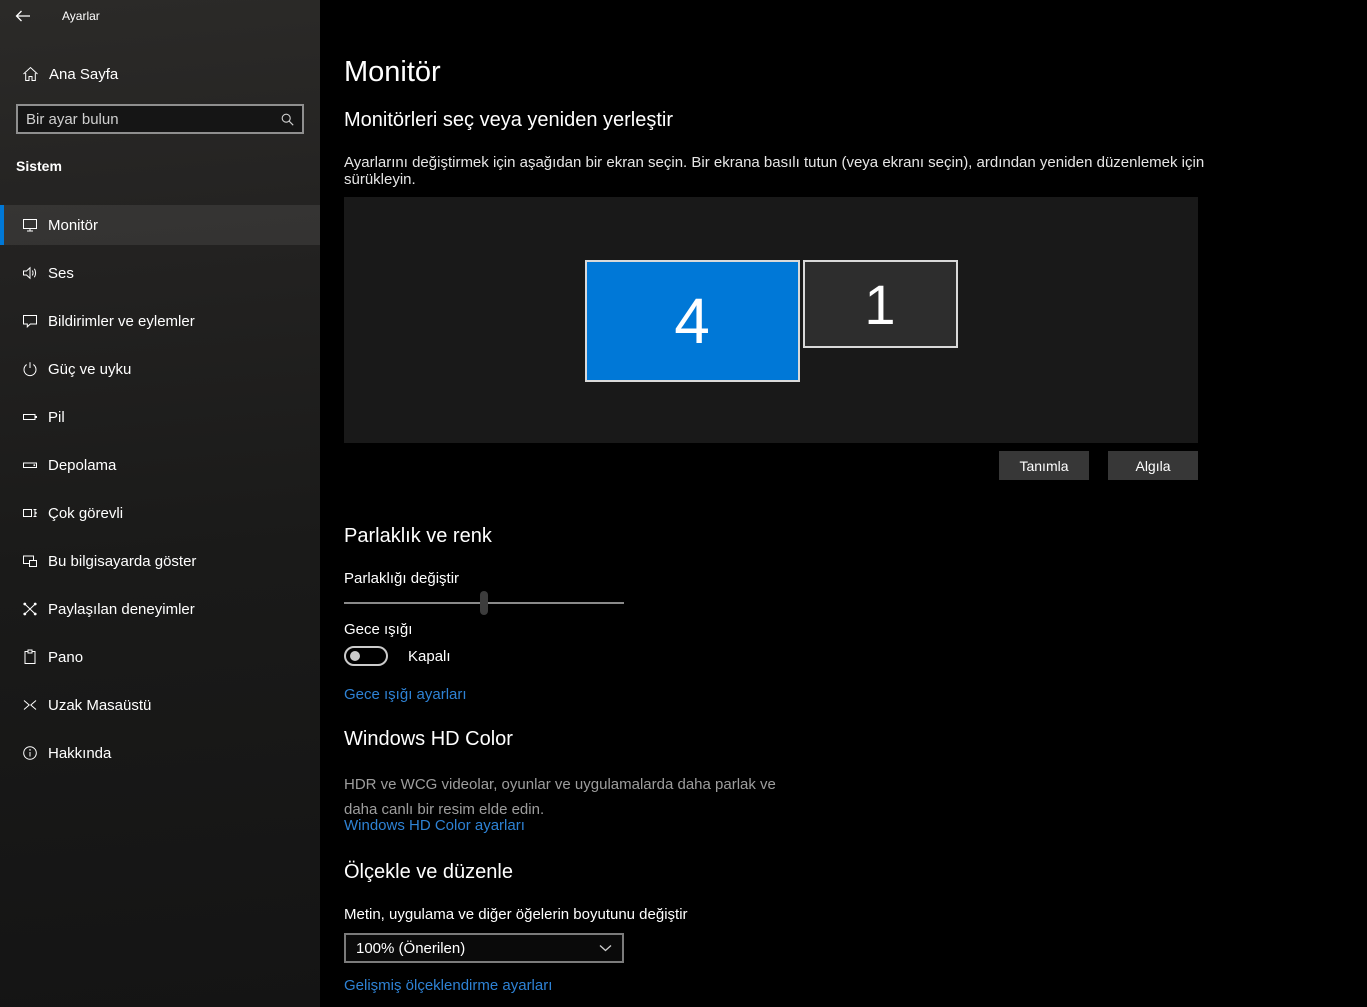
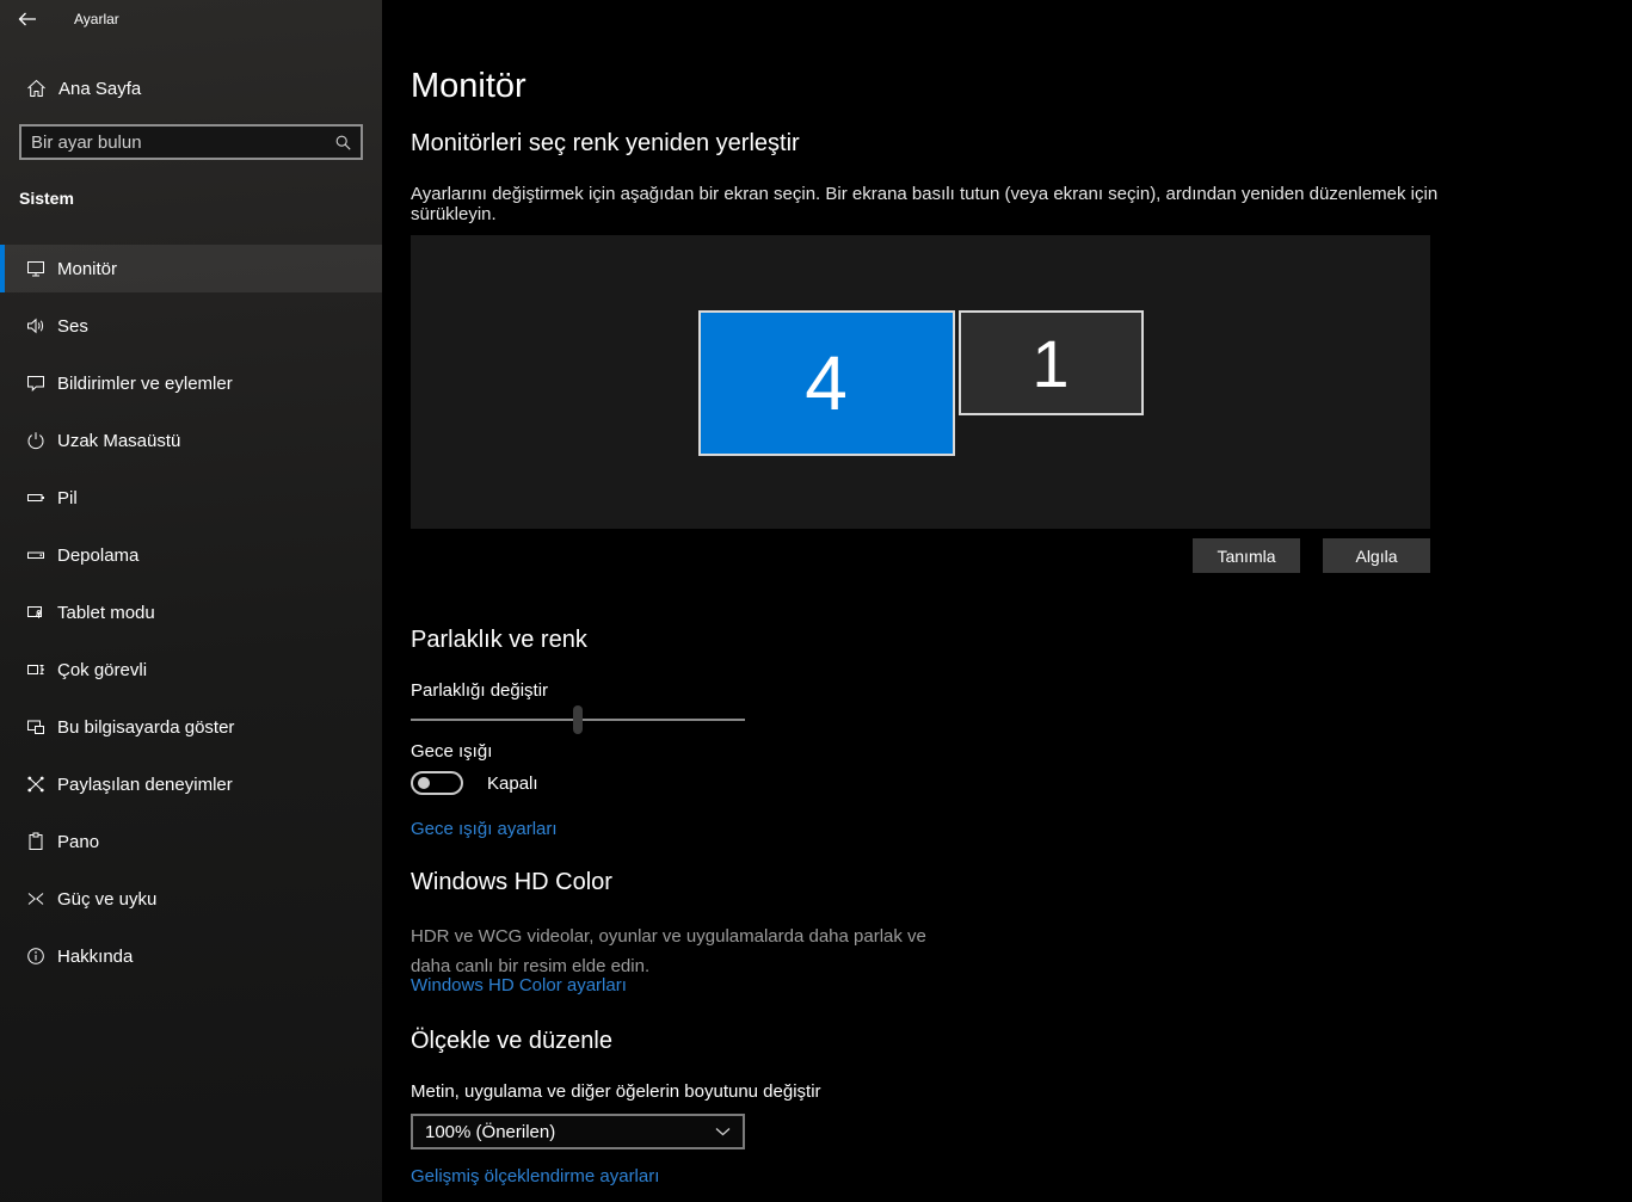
  Ayarlar
  Ana Sayfa
  Bir ayar bulun
  Sistem
  Monitör
  Ses
  Bildirimler ve eylemler
- Güç ve uyku
+ Uzak Masaüstü
  Pil
  Depolama
+ Tablet modu
  Çok görevli
  Bu bilgisayarda göster
  Paylaşılan deneyimler
  Pano
- Uzak Masaüstü
+ Güç ve uyku
  Hakkında
  Monitör
- Monitörleri seç veya yeniden yerleştir
+ Monitörleri seç renk yeniden yerleştir
  Ayarlarını değiştirmek için aşağıdan bir ekran seçin. Bir ekrana basılı tutun (veya ekranı seçin), ardından yeniden düzenlemek için sürükleyin.
  4
  1
  Tanımla
  Algıla
  Parlaklık ve renk
  Parlaklığı değiştir
  Gece ışığı
  Kapalı
  Gece ışığı ayarları
  Windows HD Color
  HDR ve WCG videolar, oyunlar ve uygulamalarda daha parlak ve daha canlı bir resim elde edin.
  Windows HD Color ayarları
  Ölçekle ve düzenle
  Metin, uygulama ve diğer öğelerin boyutunu değiştir
  100% (Önerilen)
  Gelişmiş ölçeklendirme ayarları
